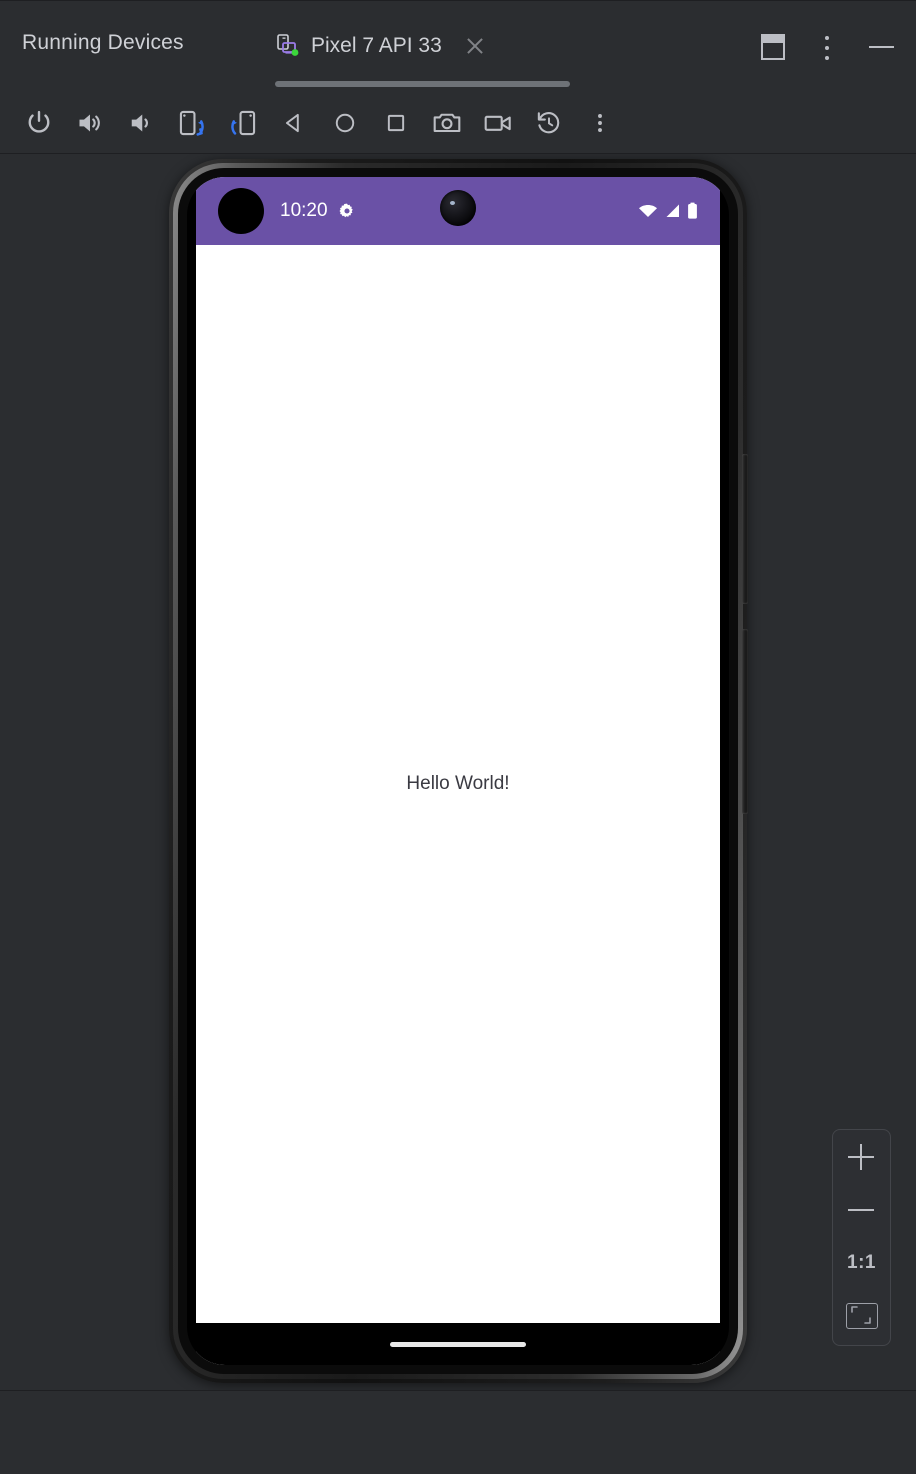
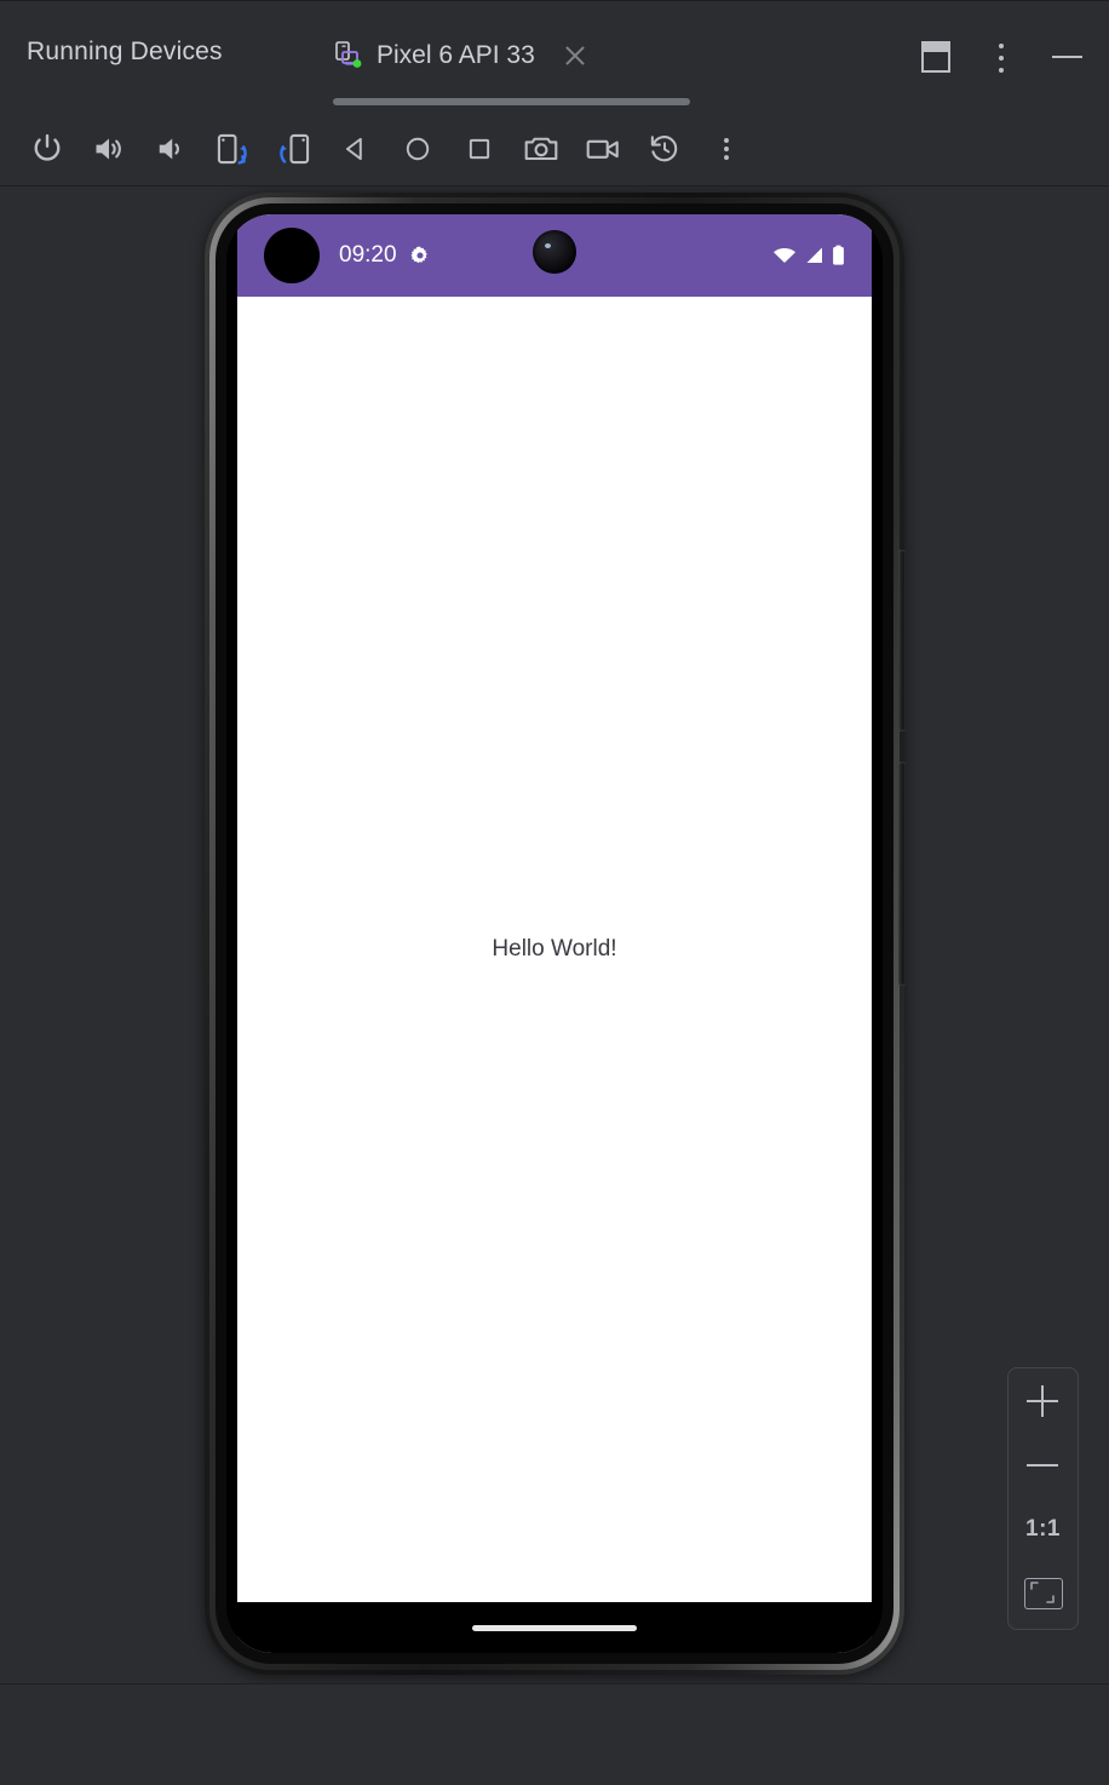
  Running Devices
- Pixel 7 API 33
+ Pixel 6 API 33
- 10:20
+ 09:20
  Hello World!
  1:1
